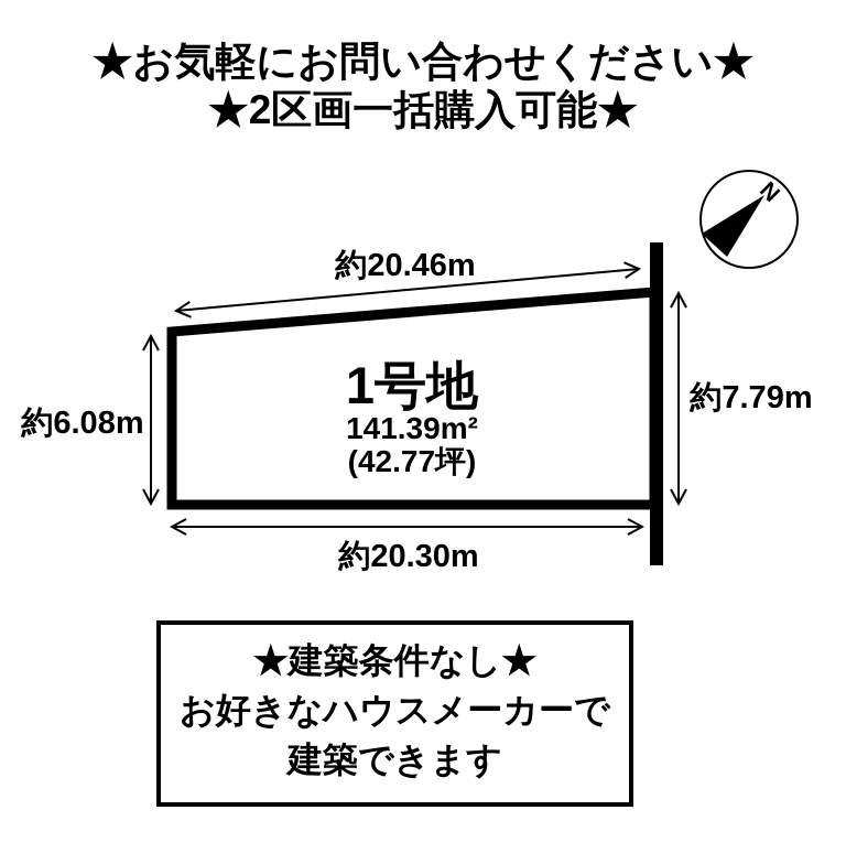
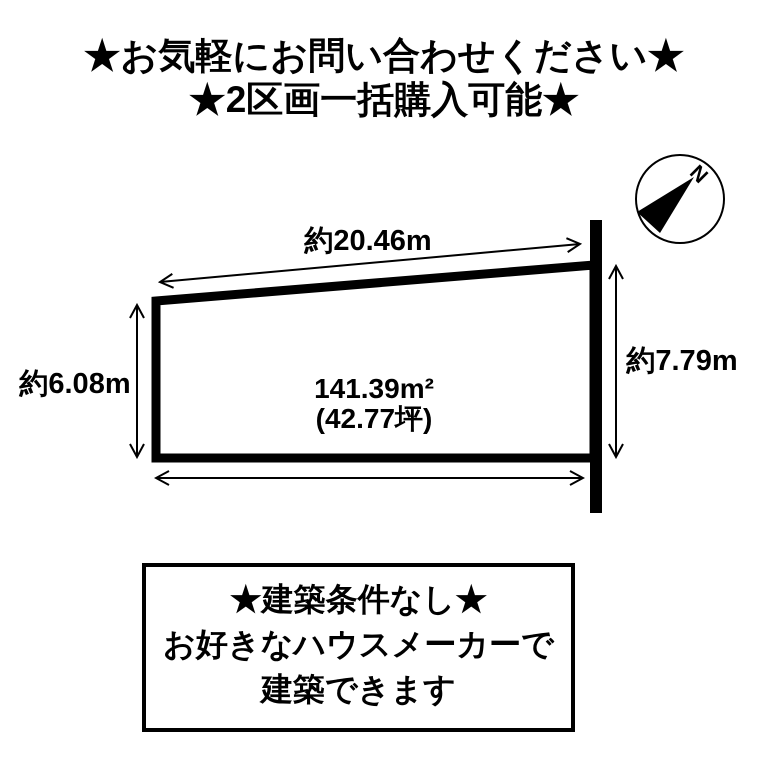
  ★お気軽にお問い合わせください★
  ★2区画一括購入可能★
  約20.46m
  約6.08m
  約7.79m
- 約20.30m
- 1号地
  141.39m²
  (42.77坪)
  ★建築条件なし★
  お好きなハウスメーカーで
  建築できます
